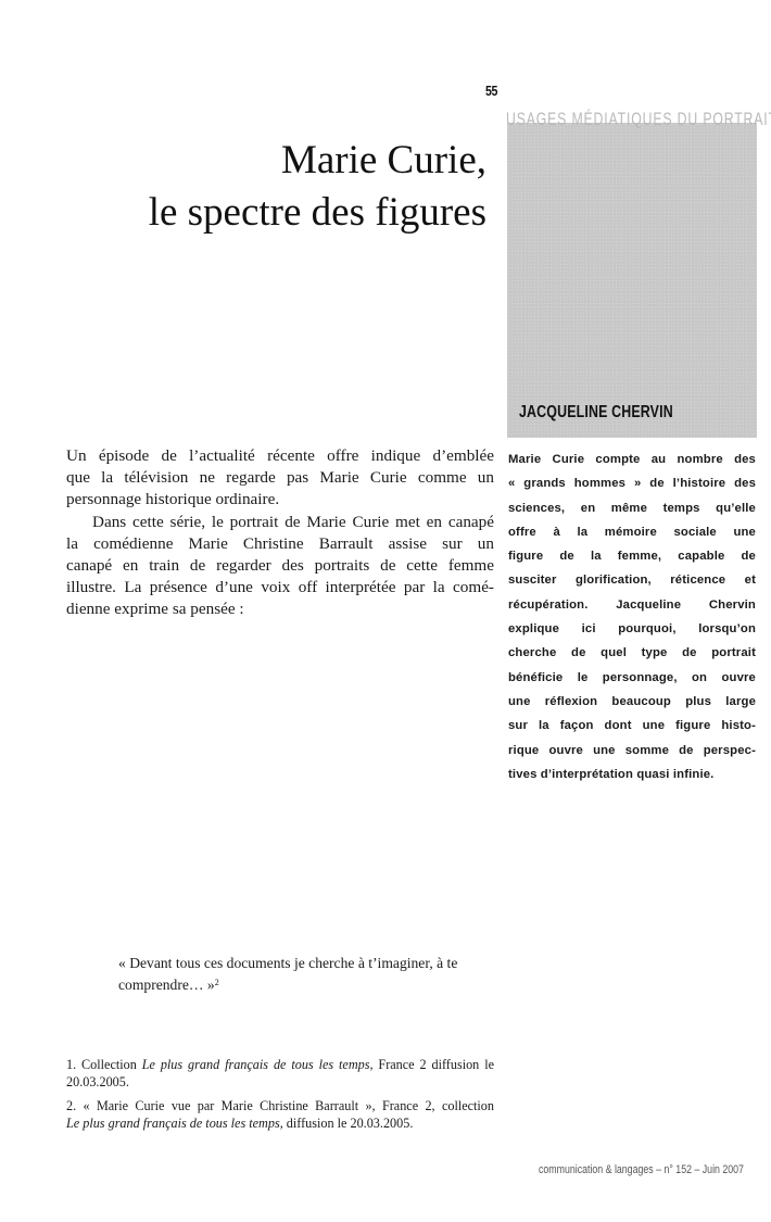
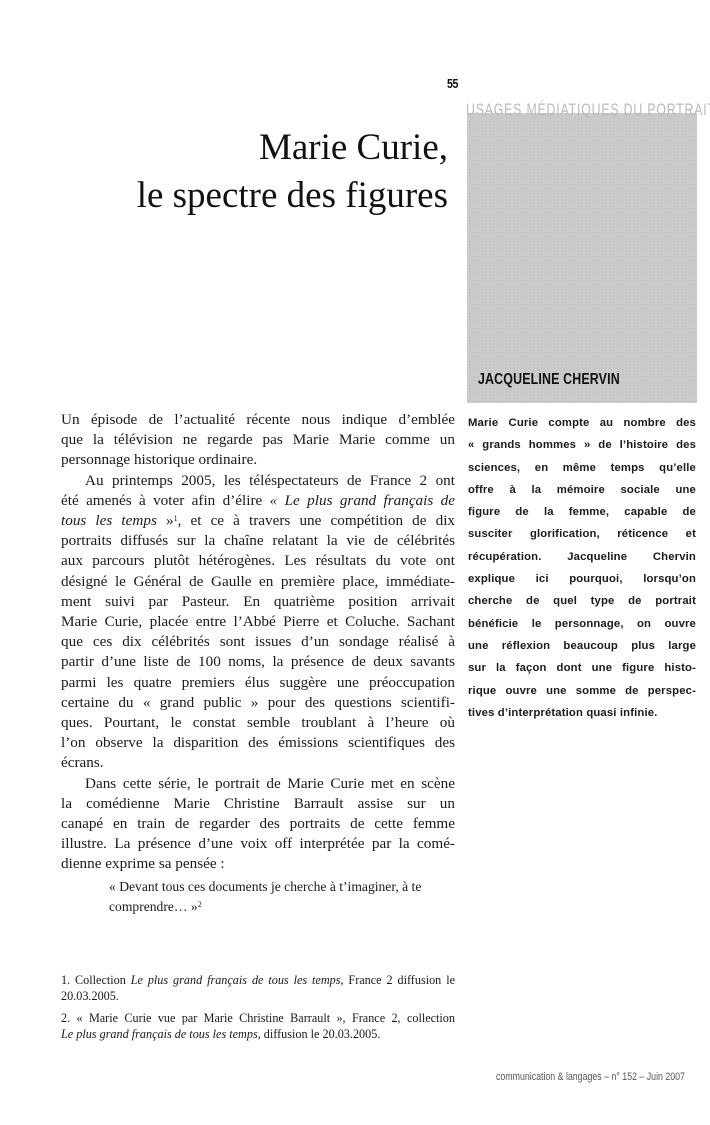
  55
  USAGES MÉDIATIQUES DU PORTRAI
  JACQUELINE CHERVIN
  Marie Curie,
  le spectre des figures
  Marie Curie compte au nombre des
  « grands hommes » de l’histoire des
  sciences, en même temps qu’elle
  offre à la mémoire sociale une
  figure de la femme, capable de
  susciter glorification, réticence et
  récupération. Jacqueline Chervin
  explique ici pourquoi, lorsqu’on
  cherche de quel type de portrait
  bénéficie le personnage, on ouvre
  une réflexion beaucoup plus large
  sur la façon dont une figure histo-
  rique ouvre une somme de perspec-
  tives d’interprétation quasi infinie.
- Un épisode de l’actualité récente offre indique d’emblée
+ Un épisode de l’actualité récente nous indique d’emblée
- que la télévision ne regarde pas Marie Curie comme un
+ que la télévision ne regarde pas Marie Marie comme un
  personnage historique ordinaire.
+ Au printemps 2005, les téléspectateurs de France 2 ont
+ été amenés à voter afin d’élire « Le plus grand français de
+ tous les temps »1, et ce à travers une compétition de dix
+ portraits diffusés sur la chaîne relatant la vie de célébrités
+ aux parcours plutôt hétérogènes. Les résultats du vote ont
+ désigné le Général de Gaulle en première place, immédiate-
+ ment suivi par Pasteur. En quatrième position arrivait
+ Marie Curie, placée entre l’Abbé Pierre et Coluche. Sachant
+ que ces dix célébrités sont issues d’un sondage réalisé à
+ partir d’une liste de 100 noms, la présence de deux savants
+ parmi les quatre premiers élus suggère une préoccupation
+ certaine du « grand public » pour des questions scientifi-
+ ques. Pourtant, le constat semble troublant à l’heure où
+ l’on observe la disparition des émissions scientifiques des
+ écrans.
- Dans cette série, le portrait de Marie Curie met en canapé
+ Dans cette série, le portrait de Marie Curie met en scène
  la comédienne Marie Christine Barrault assise sur un
  canapé en train de regarder des portraits de cette femme
  illustre. La présence d’une voix off interprétée par la comé-
  dienne exprime sa pensée :
  « Devant tous ces documents je cherche à t’imaginer, à te
  comprendre… »2
  1. Collection Le plus grand français de tous les temps, France 2 diffusion le
  20.03.2005.
  2. « Marie Curie vue par Marie Christine Barrault », France 2, collection
  Le plus grand français de tous les temps, diffusion le 20.03.2005.
  communication & langages – n° 152 – Juin 2007
